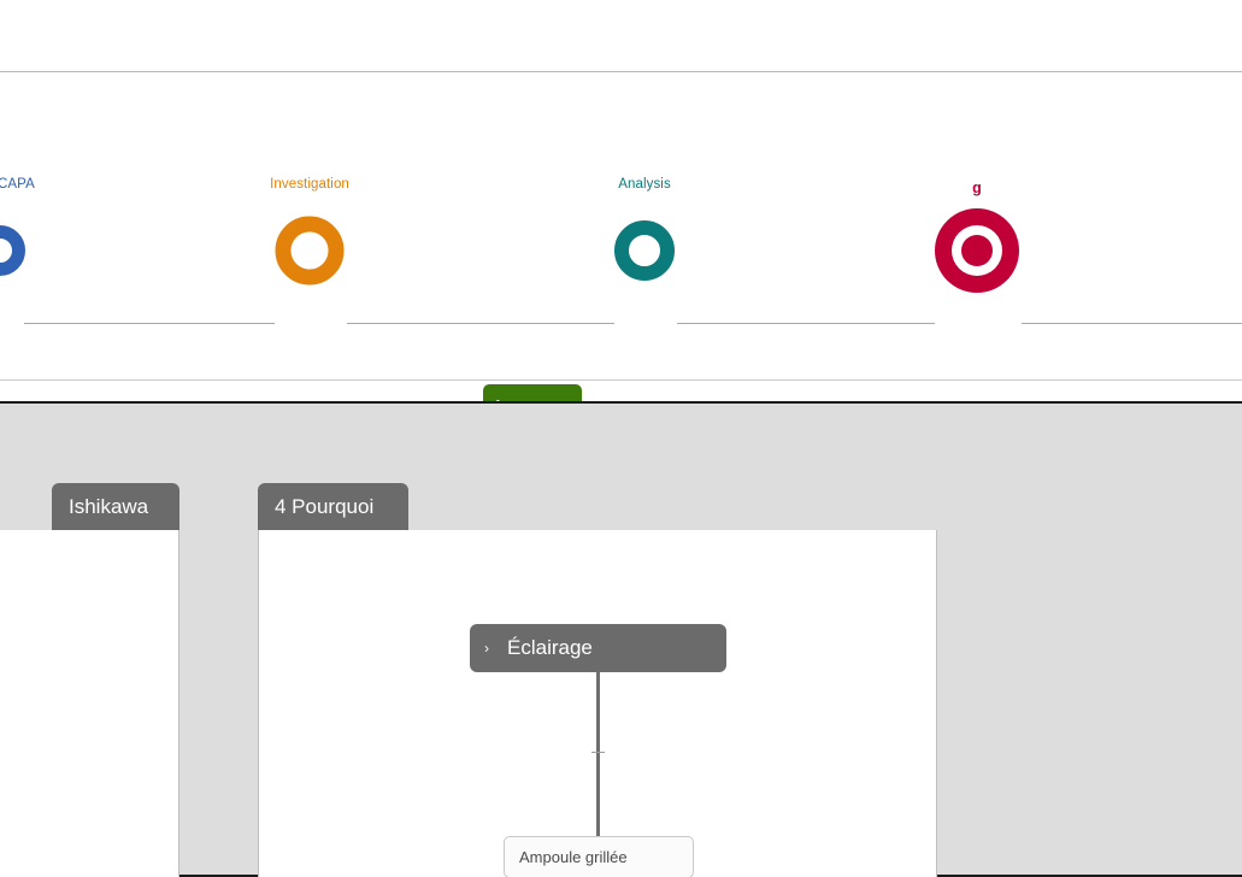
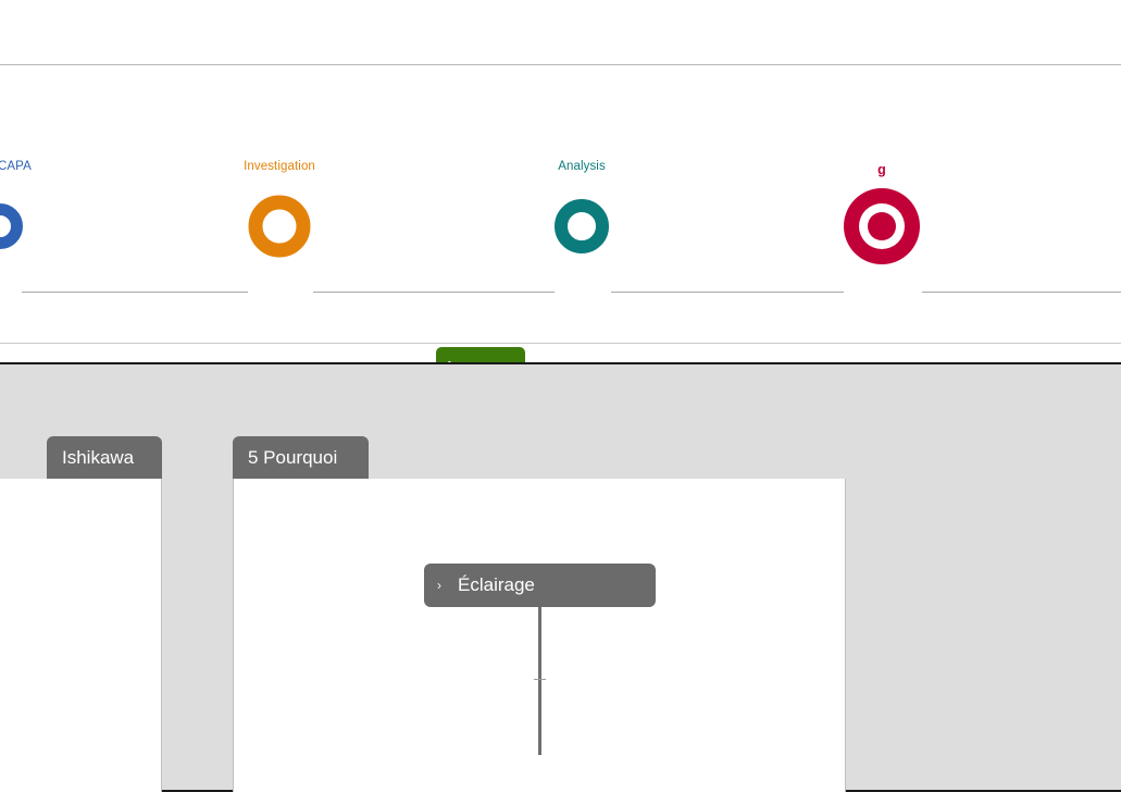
  CAPA
  Investigation
  Analysis
  g
  Ishikawa
- 4 Pourquoi
+ 5 Pourquoi
  ›
  Éclairage
- Ampoule grillée
